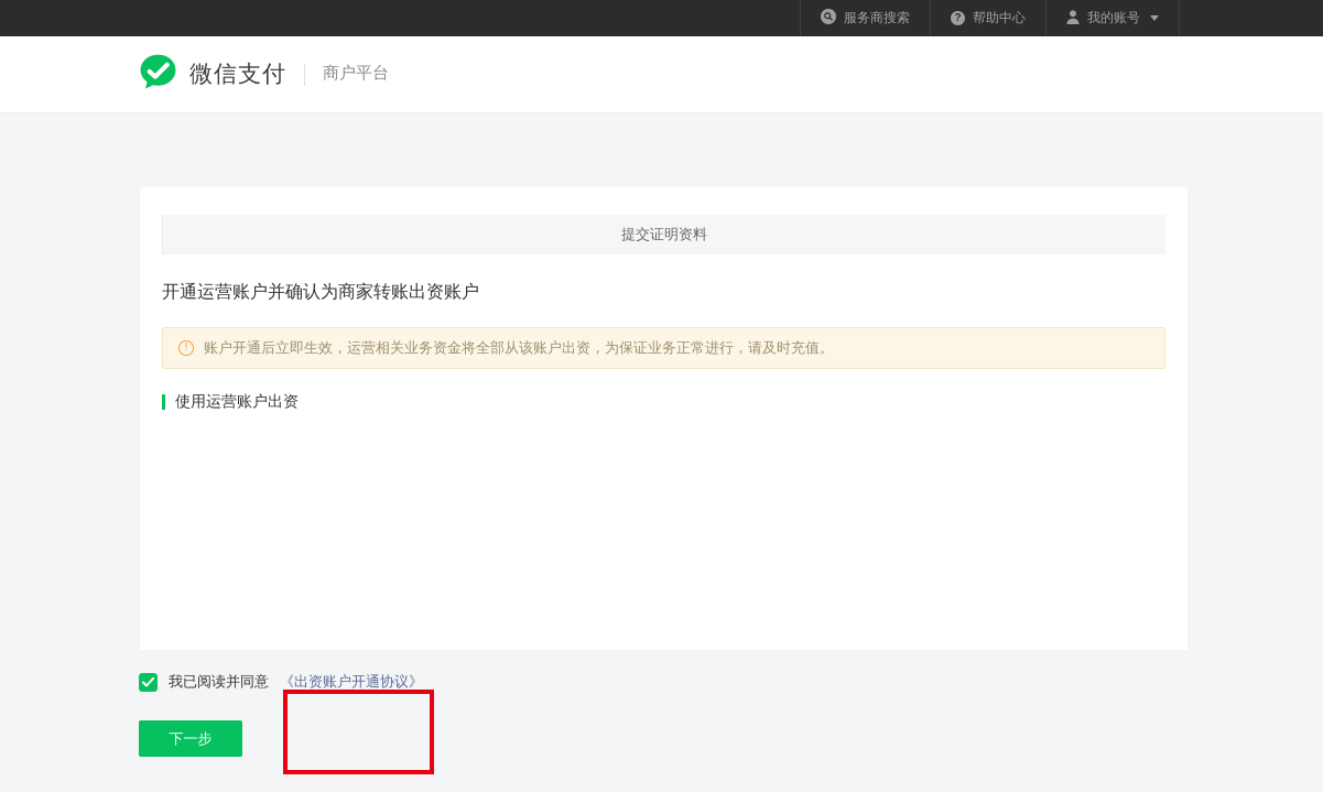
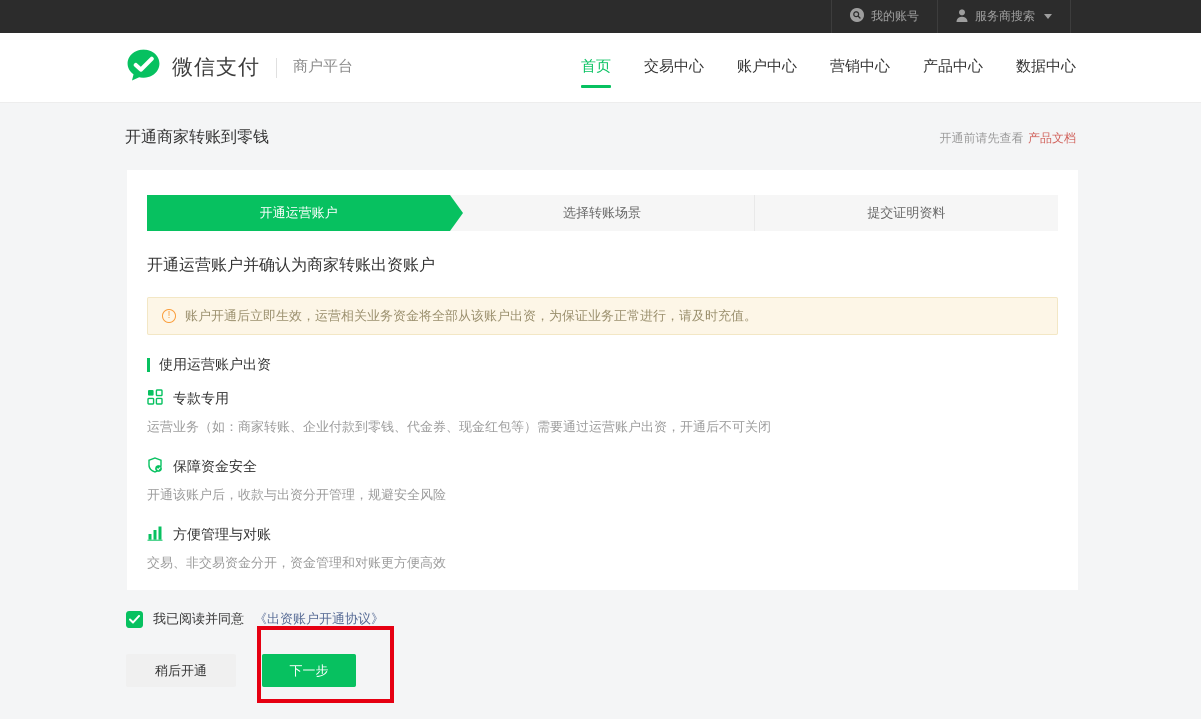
- 服务商搜索
+ 我的账号
- ?
- 帮助中心
- 我的账号
+ 服务商搜索
  微信支付
  商户平台
+ 首页
+ 交易中心
+ 账户中心
+ 营销中心
+ 产品中心
+ 数据中心
+ 开通商家转账到零钱
+ 开通前请先查看 产品文档
+ 开通运营账户
+ 选择转账场景
  提交证明资料
  开通运营账户并确认为商家转账出资账户
  !
  账户开通后立即生效，运营相关业务资金将全部从该账户出资，为保证业务正常进行，请及时充值。
  使用运营账户出资
+ 专款专用
+ 运营业务（如：商家转账、企业付款到零钱、代金券、现金红包等）需要通过运营账户出资，开通后不可关闭
+ 保障资金安全
+ 开通该账户后，收款与出资分开管理，规避安全风险
+ 方便管理与对账
+ 交易、非交易资金分开，资金管理和对账更方便高效
  我已阅读并同意
  《出资账户开通协议》
+ 稍后开通
  下一步
